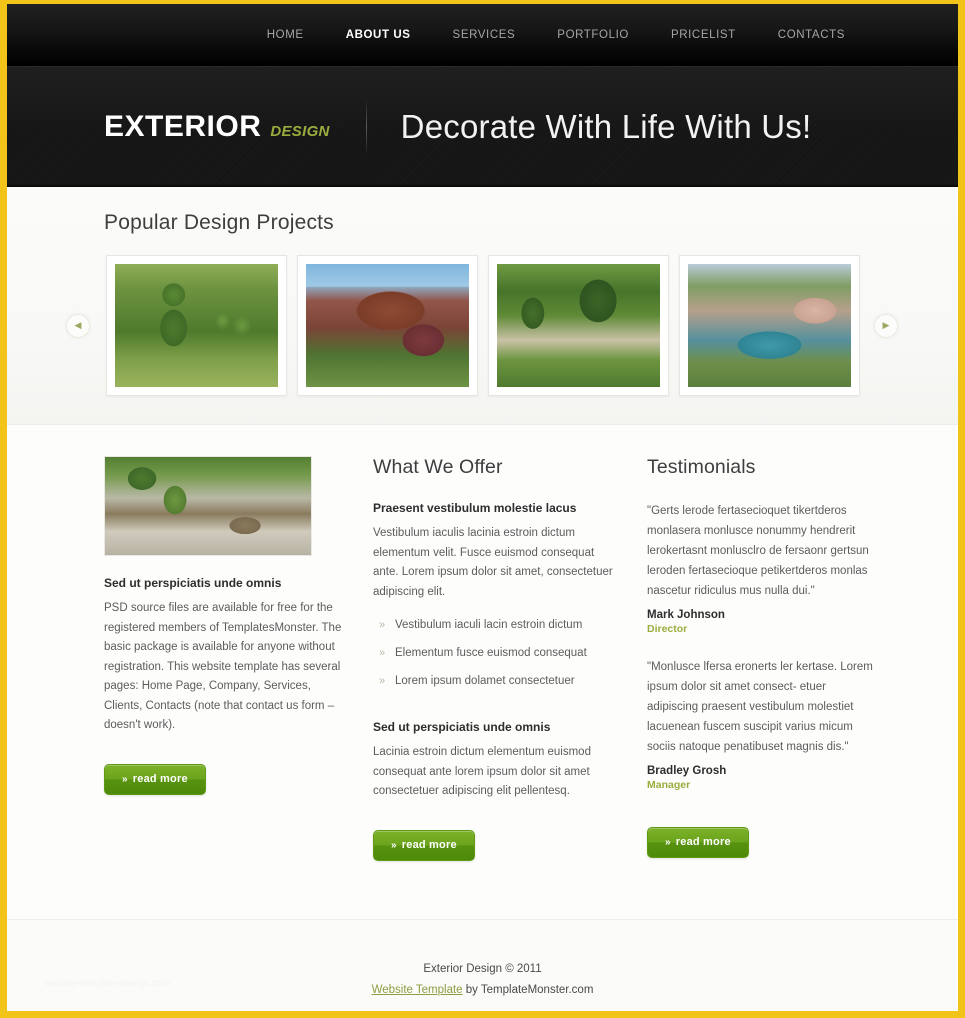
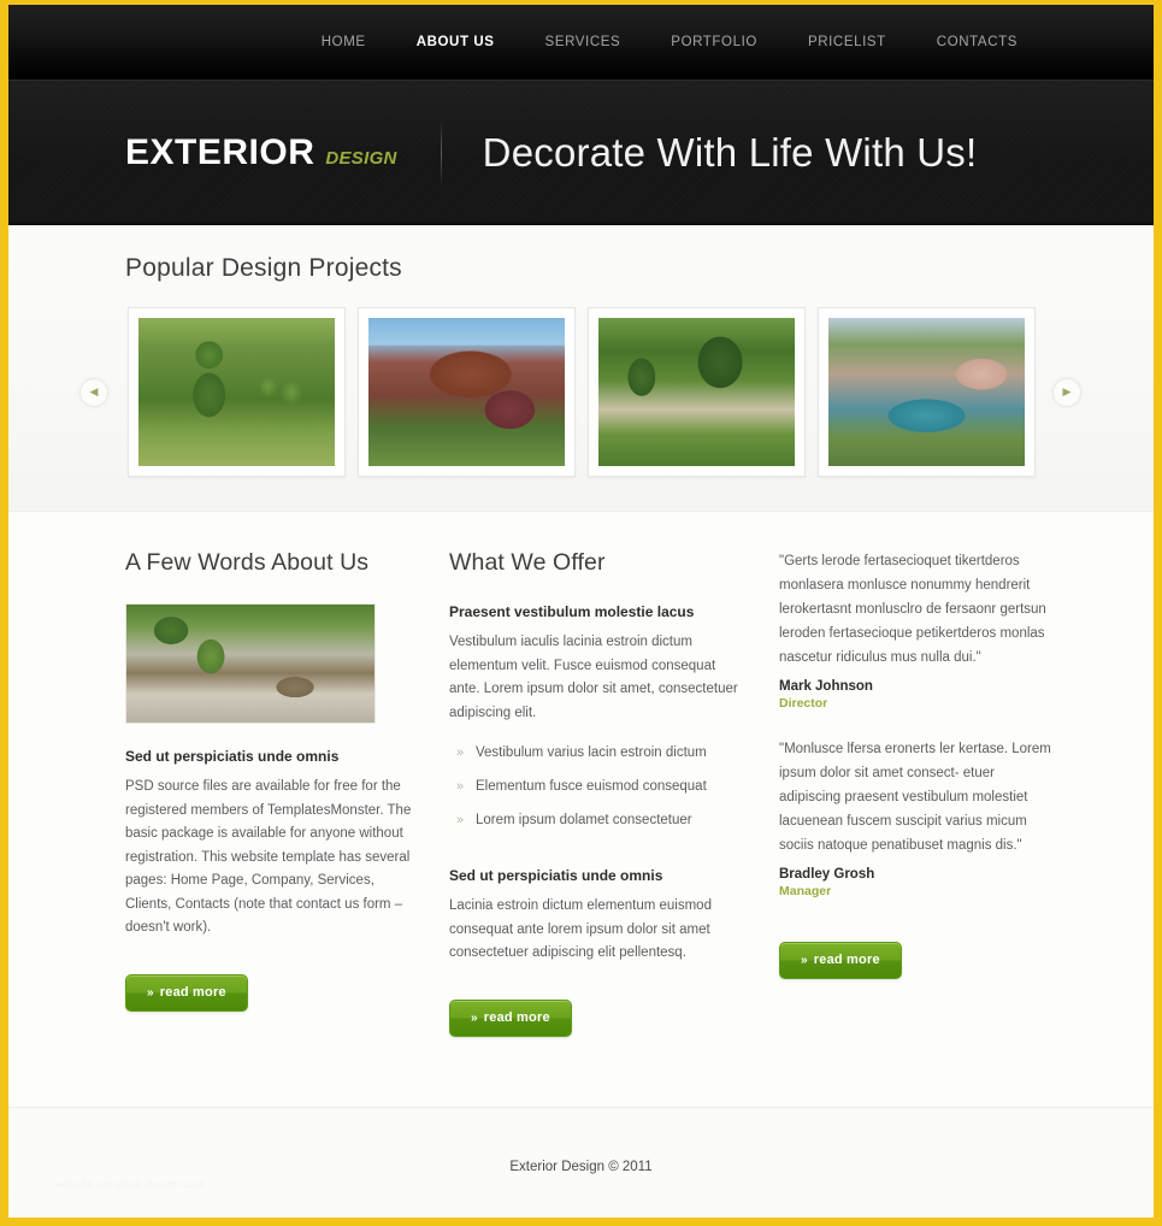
  HOME
  ABOUT US
  SERVICES
  PORTFOLIO
  PRICELIST
  CONTACTS
  EXTERIOR
  DESIGN
  Decorate With Life With Us!
  Popular Design Projects
  ◀
  ▶
+ A Few Words About Us
  Sed ut perspiciatis unde omnis
  PSD source files are available for free for the registered members of TemplatesMonster. The basic package is available for anyone without registration. This website template has several pages: Home Page, Company, Services, Clients, Contacts (note that contact us form – doesn't work).
  » read more
  What We Offer
  Praesent vestibulum molestie lacus
  Vestibulum iaculis lacinia estroin dictum elementum velit. Fusce euismod consequat ante. Lorem ipsum dolor sit amet, consectetuer adipiscing elit.
  »
- Vestibulum iaculi lacin estroin dictum
+ Vestibulum varius lacin estroin dictum
  »
  Elementum fusce euismod consequat
  »
  Lorem ipsum dolamet consectetuer
  Sed ut perspiciatis unde omnis
  Lacinia estroin dictum elementum euismod consequat ante lorem ipsum dolor sit amet consectetuer adipiscing elit pellentesq.
  » read more
- Testimonials
  "Gerts lerode fertasecioquet tikertderos monlasera monlusce nonummy hendrerit lerokertasnt monlusclro de fersaonr gertsun leroden fertasecioque petikertderos monlas nascetur ridiculus mus nulla dui."
  Mark Johnson
  Director
  "Monlusce lfersa eronerts ler kertase. Lorem ipsum dolor sit amet consect- etuer adipiscing praesent vestibulum molestiet lacuenean fuscem suscipit varius micum sociis natoque penatibuset magnis dis."
  Bradley Grosh
  Manager
  » read more
  Exterior Design © 2011
- Website Template by TemplateMonster.com
